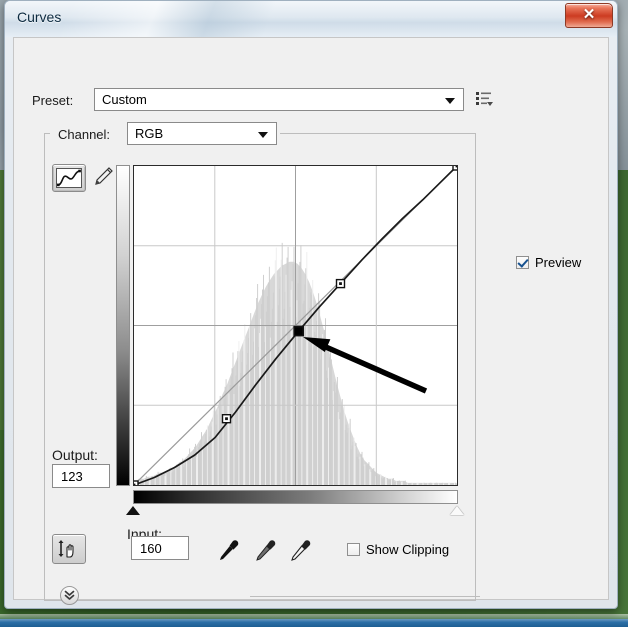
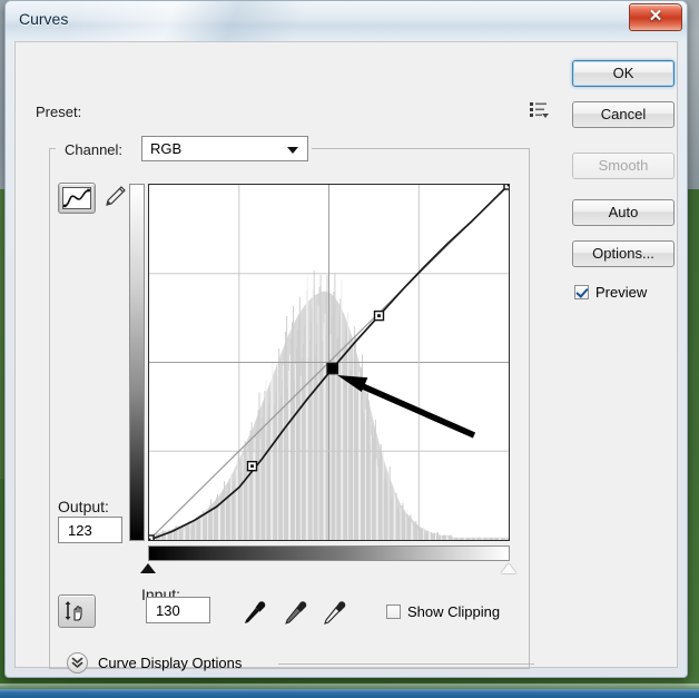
  Curves
  ✕
  Preset:
- Custom
  Channel:
  RGB
  Output:
  123
  Input:
- 160
+ 130
  Show Clipping
+ Curve Display Options
+ OK
+ Cancel
+ Smooth
+ Auto
+ Options...
  Preview
